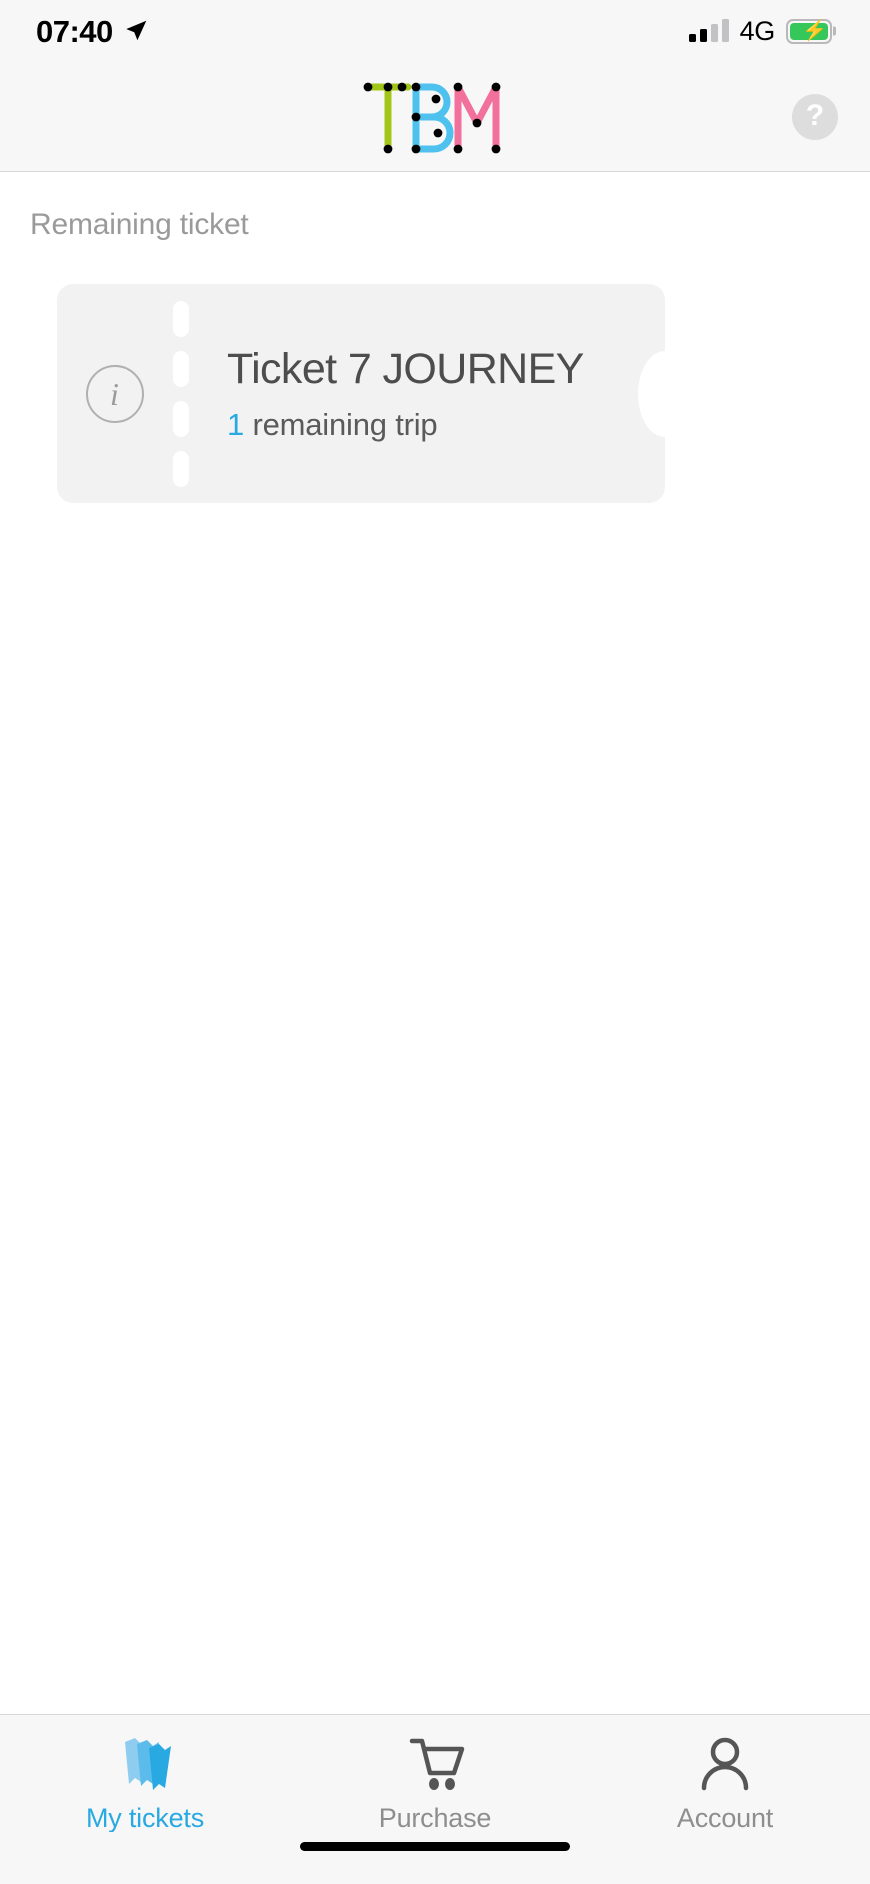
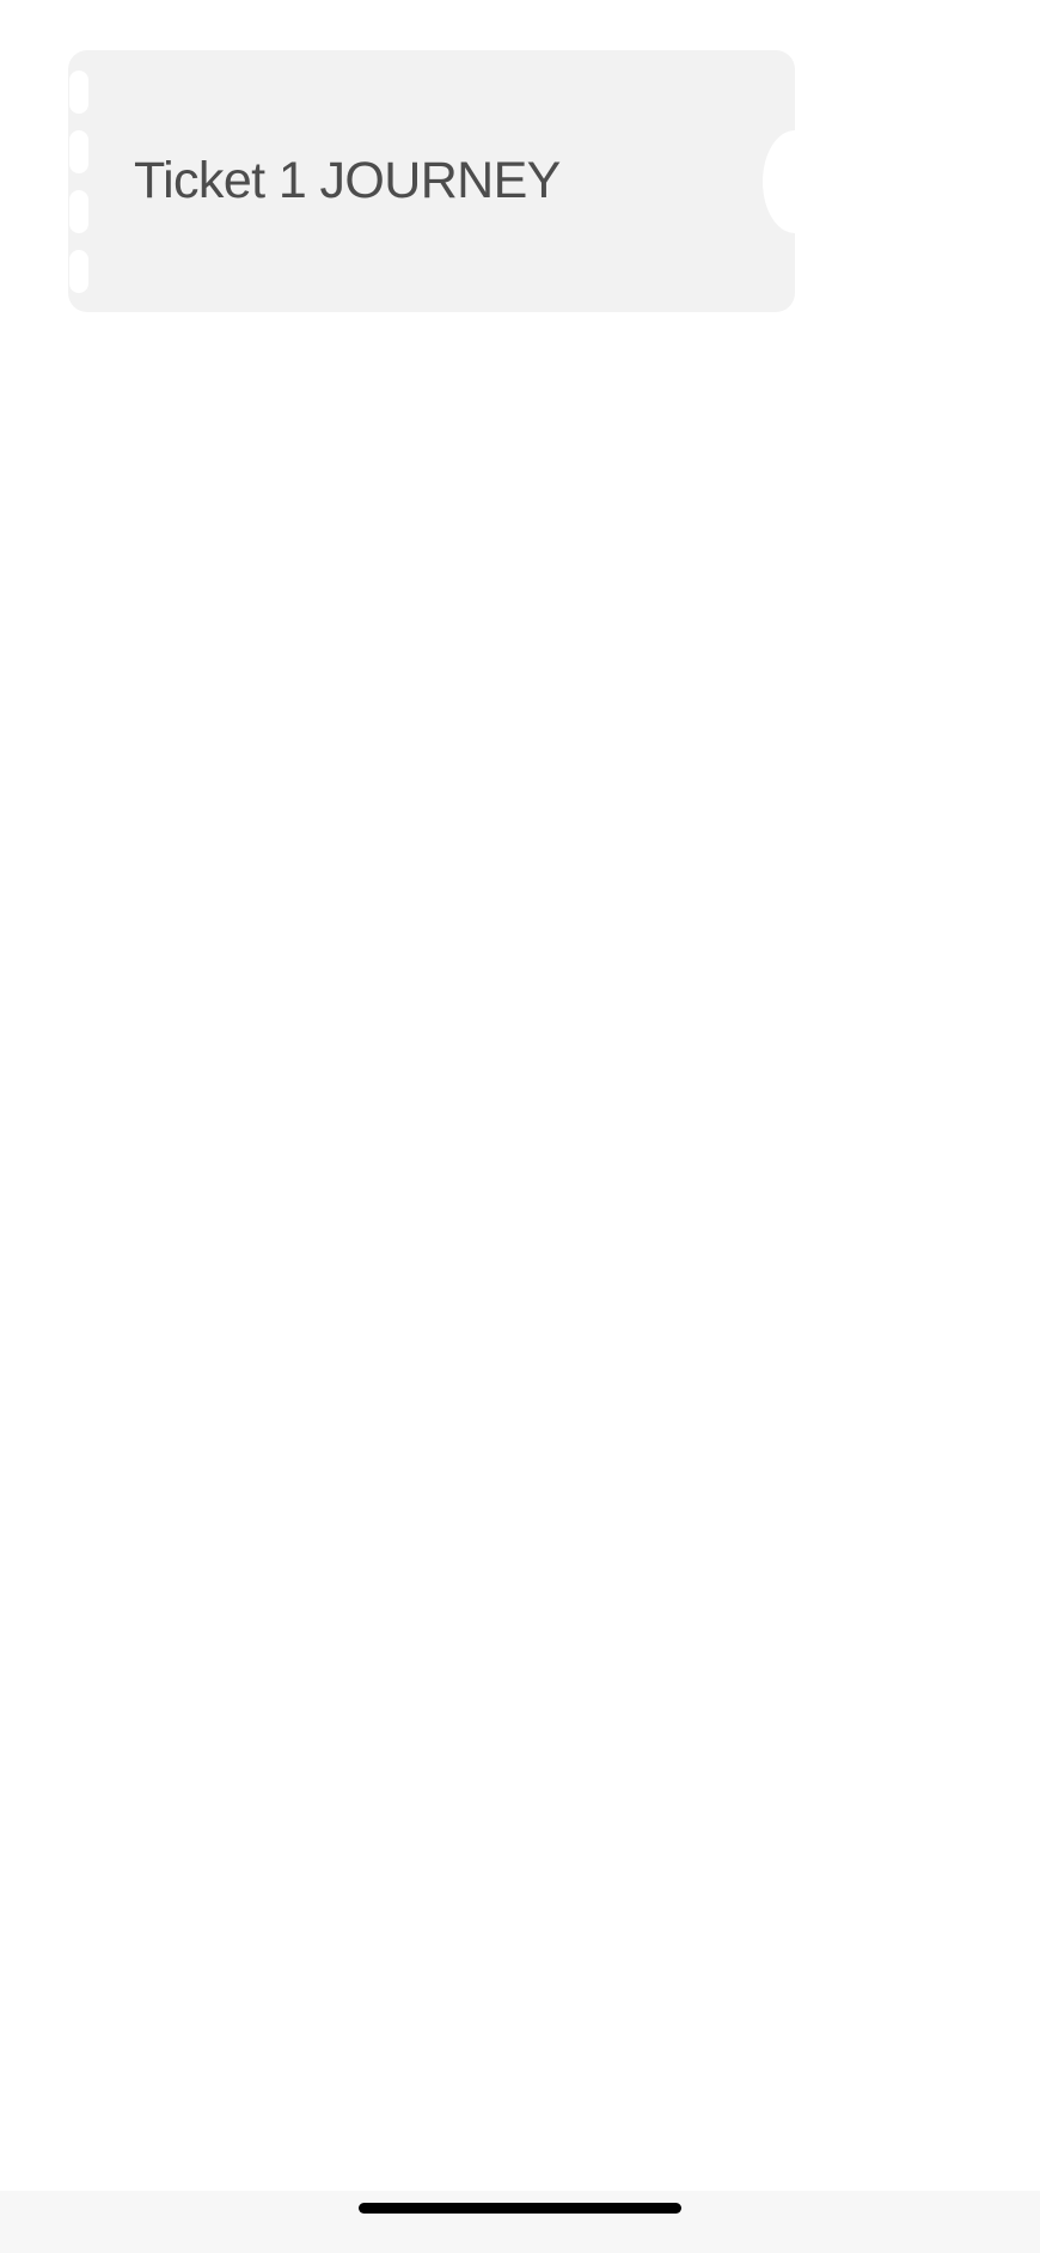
- 07:40
- 4G
- ⚡
- ?
- Remaining ticket
- i
- Ticket 7 JOURNEY
+ Ticket 1 JOURNEY
- 1 remaining trip
- My tickets
- Purchase
- Account
